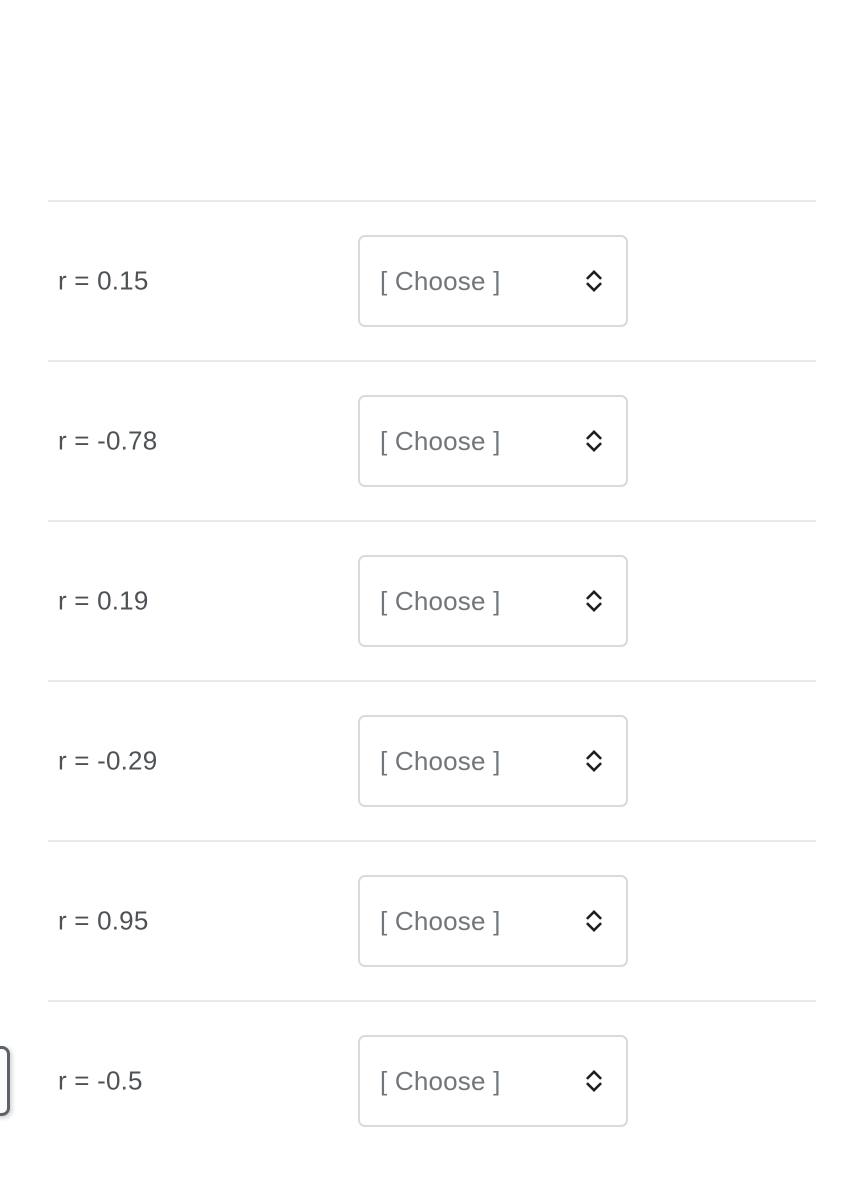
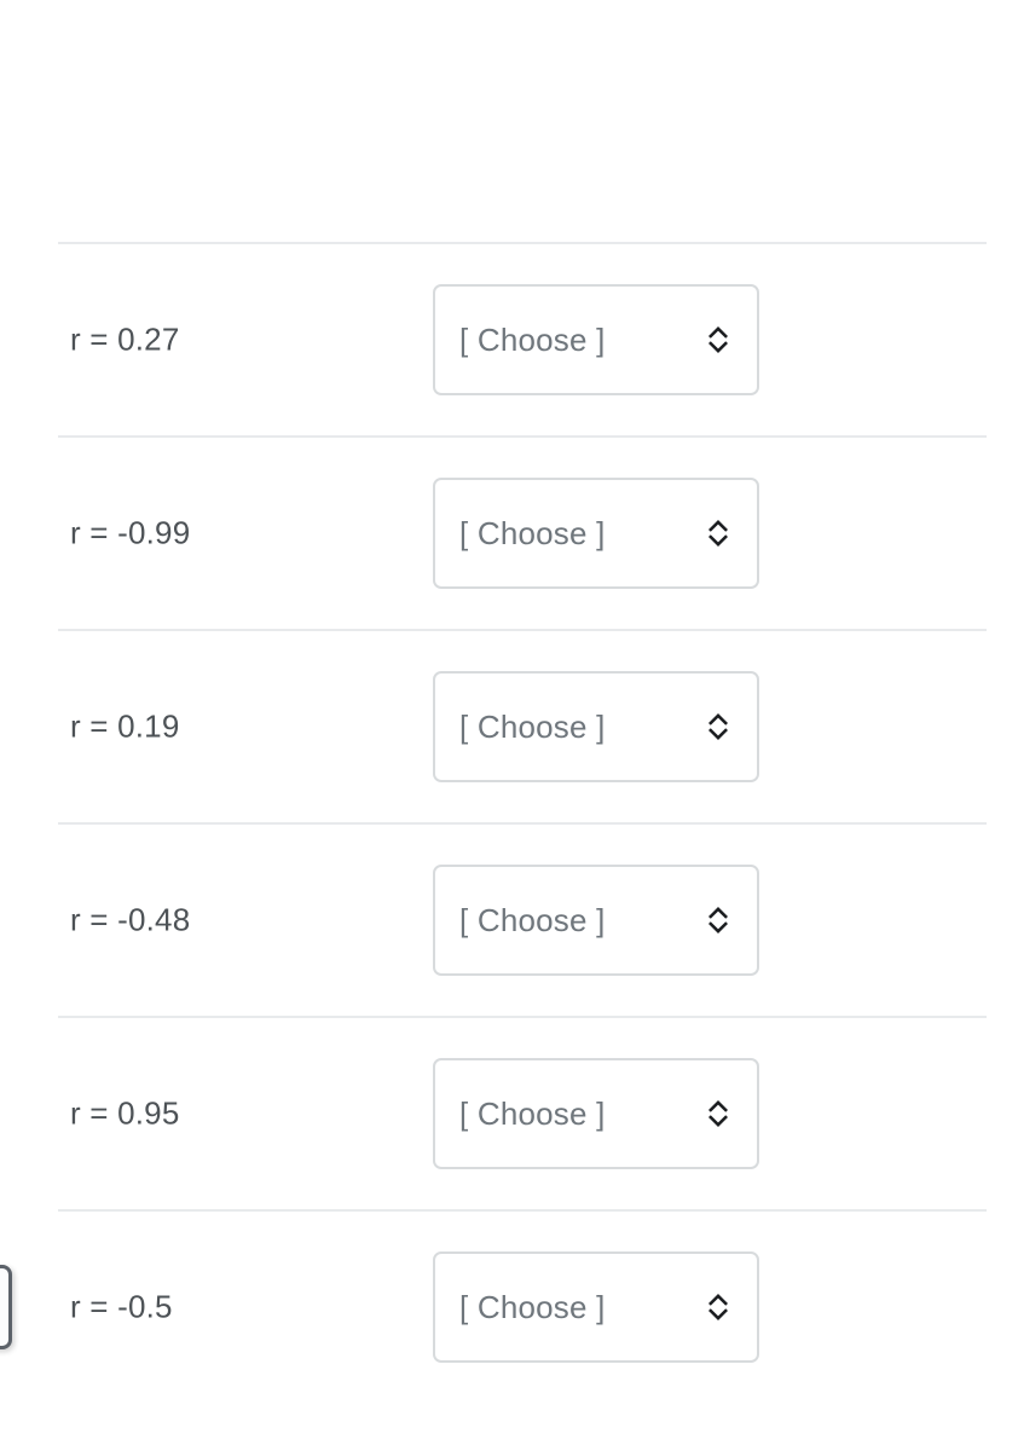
- r = 0.15
+ r = 0.27
  [ Choose ]
- r = -0.78
+ r = -0.99
  [ Choose ]
  r = 0.19
  [ Choose ]
- r = -0.29
+ r = -0.48
  [ Choose ]
  r = 0.95
  [ Choose ]
  r = -0.5
  [ Choose ]
